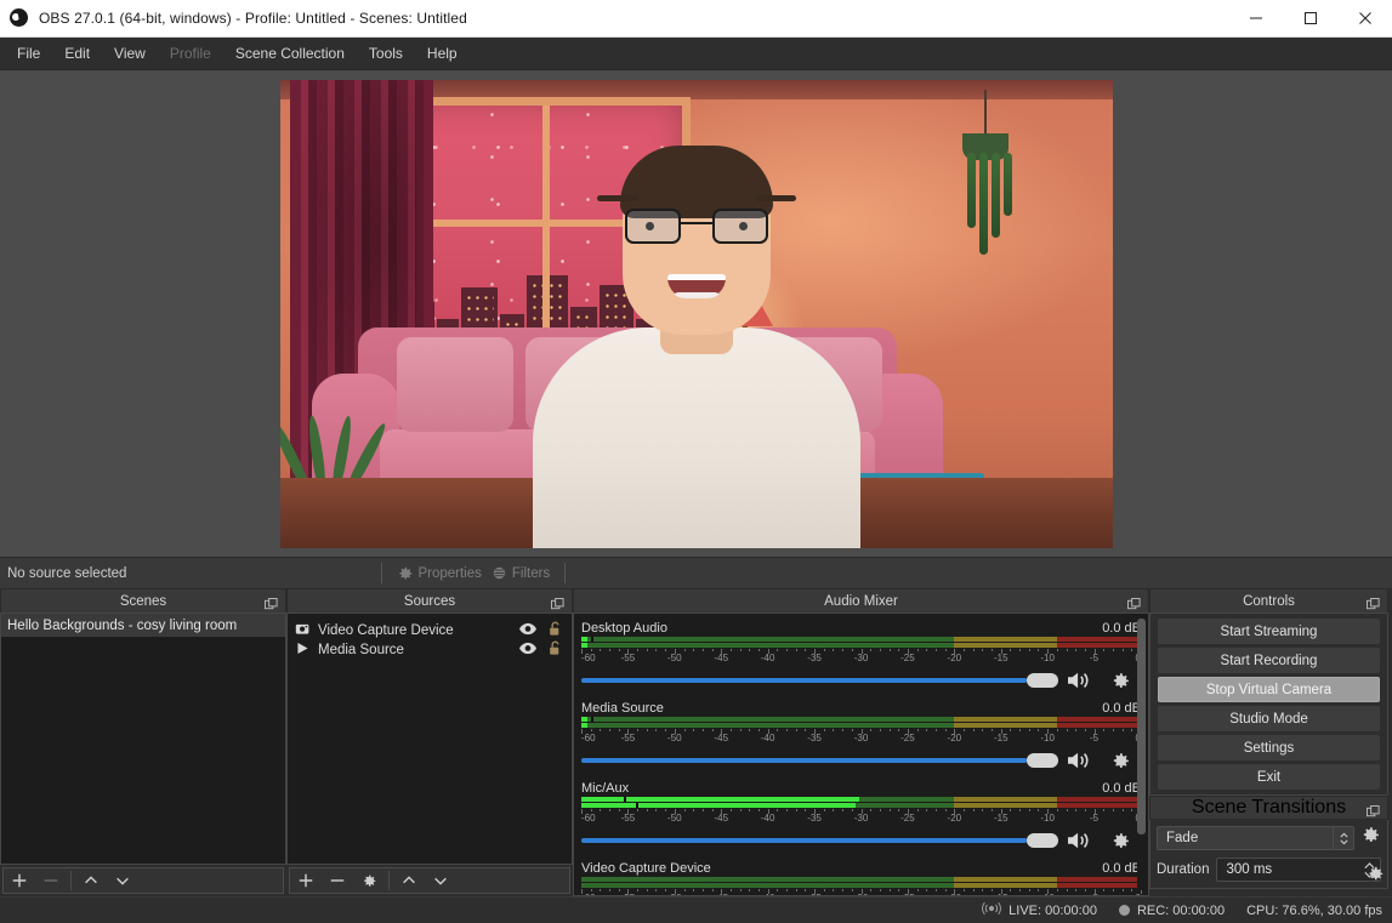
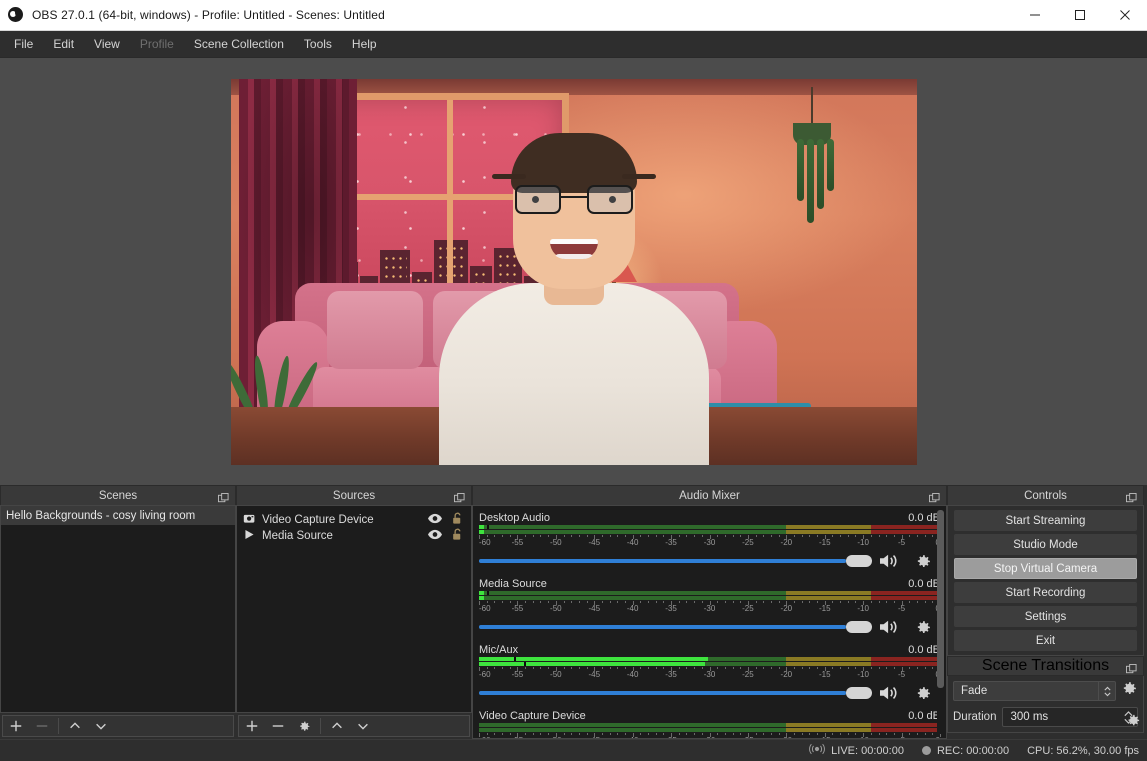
  OBS 27.0.1 (64-bit, windows) - Profile: Untitled - Scenes: Untitled
  File
  Edit
  View
  Profile
  Scene Collection
  Tools
  Help
- No source selected
- Properties
- Filters
  Scenes
  Hello Backgrounds - cosy living room
  Sources
  Video Capture Device
  Media Source
  Audio Mixer
  Desktop Audio
  0.0 d
  -60
  -55
  -50
  -45
  -40
  -35
  -30
  -25
  -20
  -15
  -10
  -5
  Media Source
  0.0 d
  -60
  -55
  -50
  -45
  -40
  -35
  -30
  -25
  -20
  -15
  -10
  -5
  Mic/Aux
  0.0 d
  -60
  -55
  -50
  -45
  -40
  -35
  -30
  -25
  -20
  -15
  -10
  -5
  Video Capture Device
  0.0 d
  Controls
  Start Streaming
- Start Recording
+ Studio Mode
  Stop Virtual Camera
- Studio Mode
+ Start Recording
  Settings
  Exit
  Scene Transitions
  Fade
  Duration
  300 ms
  LIVE: 00:00:00
  REC: 00:00:00
- CPU: 76.6%, 30.00 fps
+ CPU: 56.2%, 30.00 fps
